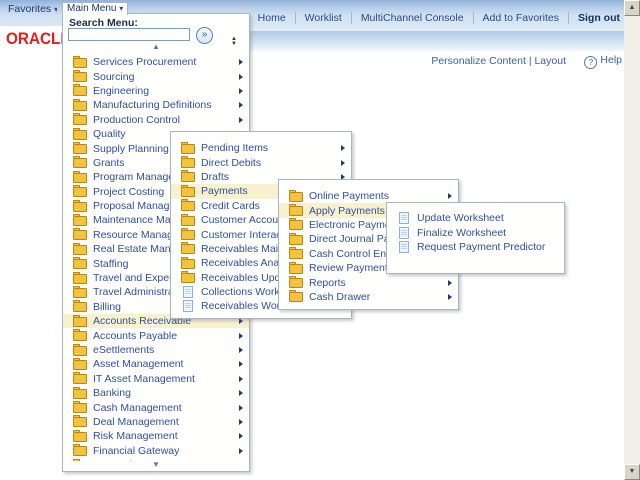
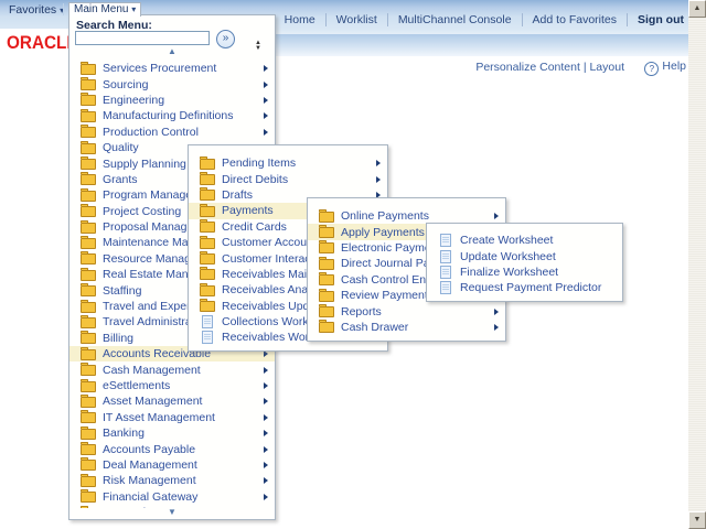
  ORACL
  Favorites
  Main Menu ▾
  Home Worklist MultiChannel Console Add to Favorites Sign out
  Personalize Content | Layout
  ? Help
  Search Menu:
  »
  ▲
  Services Procurement
  Sourcing
  Engineering
  Manufacturing Definitions
  Production Control
  Quality
  Supply Planning
  Grants
  Program Manag
  Project Costing
  Proposal Manag
  Staffing
  Travel and Expe
  Travel Administr
  Billing
  Accounts Receivable
- Accounts Payable
+ Cash Management
  eSettlements
  Asset Management
  IT Asset Management
  Banking
- Cash Management
+ Accounts Payable
  Deal Management
  Risk Management
  Financial Gateway
  ▼
  Pending Items
  Direct Debits
  Drafts
  Payments
  Credit Cards
  Customer Accou
  Customer Intera
  Receivables Ana
  Receivables Up
  Collections Work
  Online Payments
  Apply Payments
  Electronic Paym
  Cash Control En
  Review Paymen
  Reports
  Cash Drawer
+ Create Worksheet
  Update Worksheet
  Finalize Worksheet
  Request Payment Predictor
